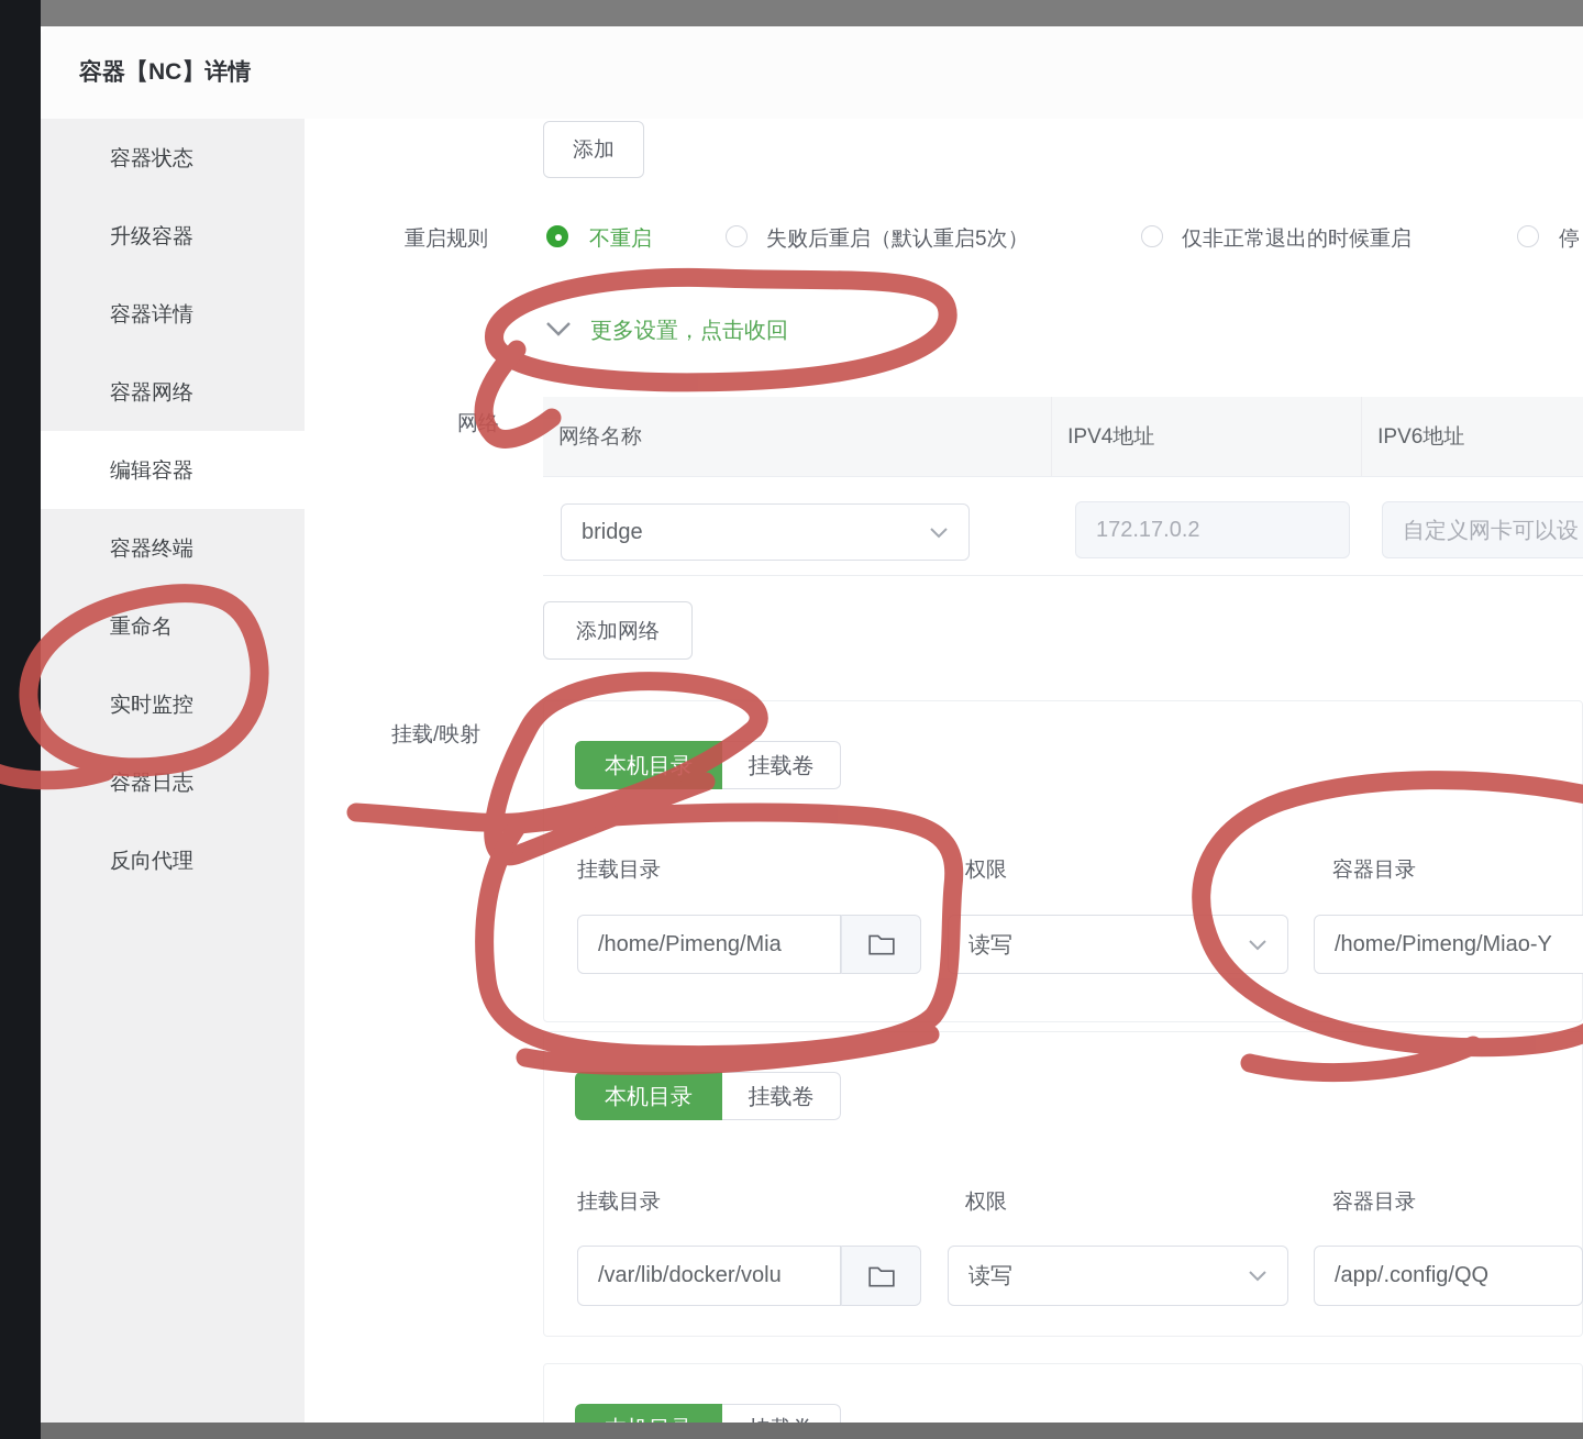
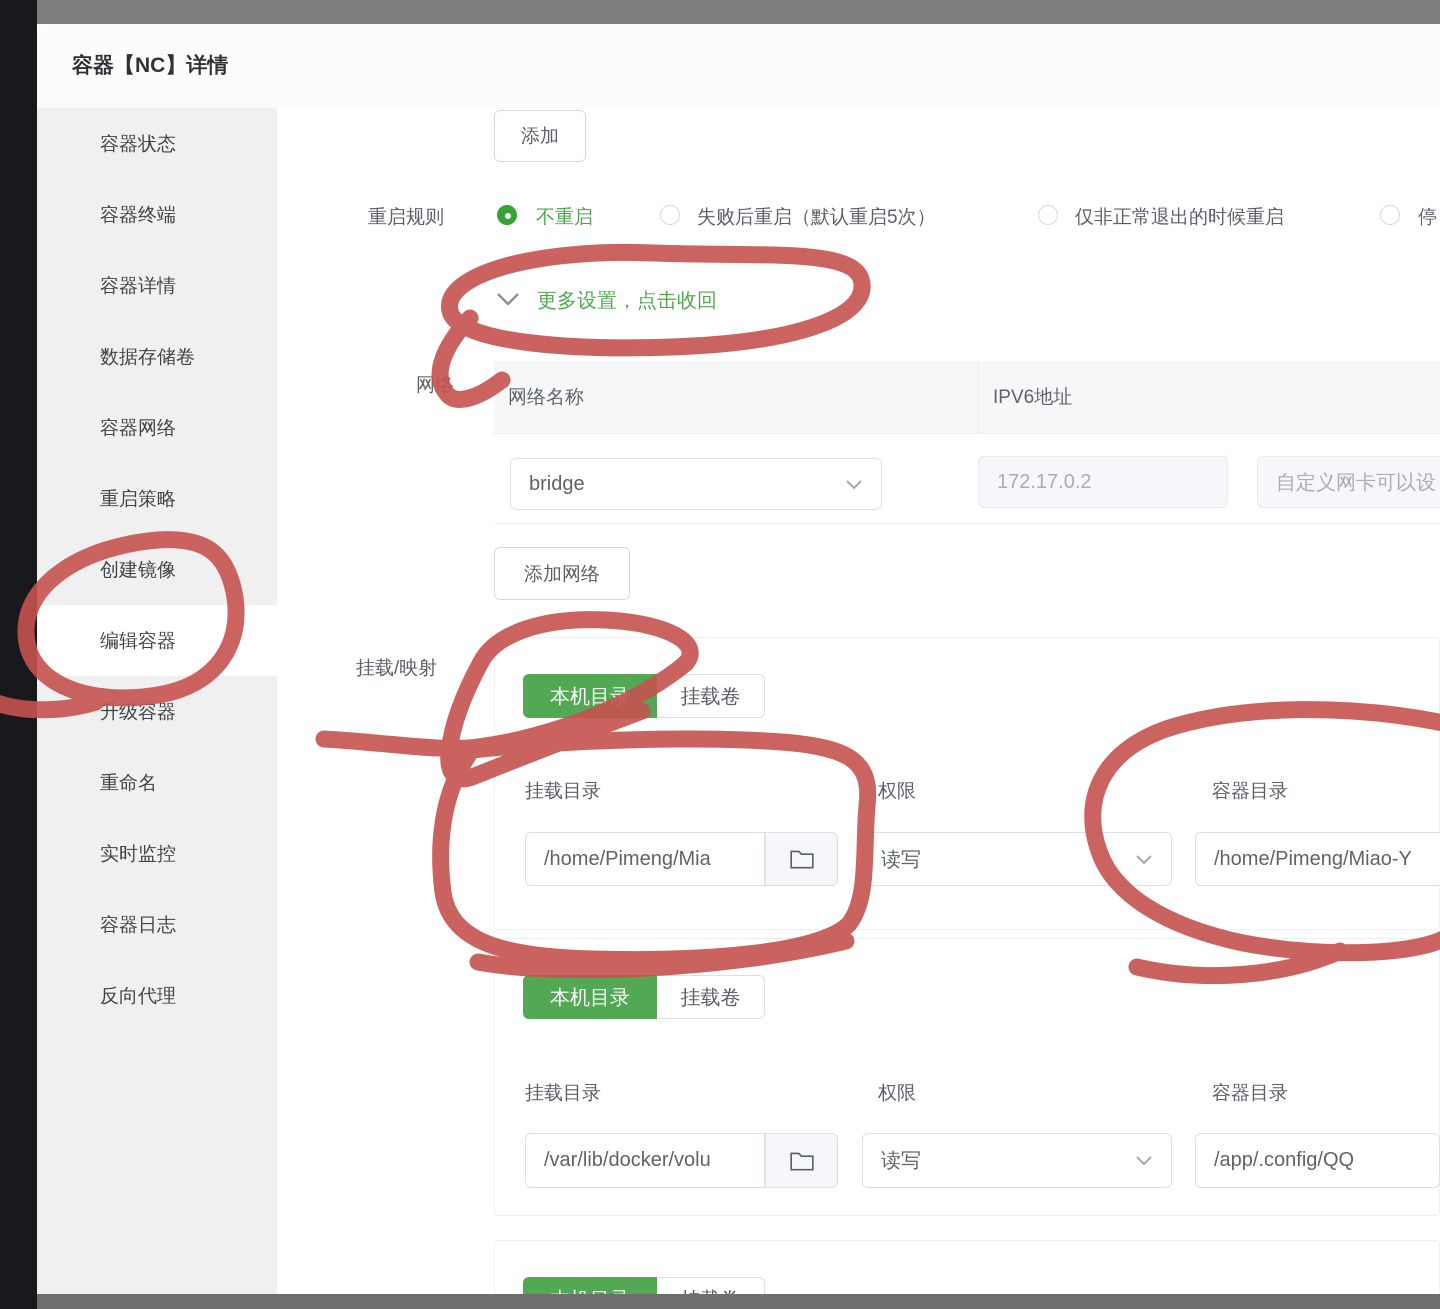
  容器【NC】详情
  容器状态
- 升级容器
+ 容器终端
  容器详情
+ 数据存储卷
  容器网络
+ 重启策略
+ 创建镜像
  编辑容器
- 容器终端
+ 升级容器
  重命名
  实时监控
  容器日志
  反向代理
  添加
  重启规则
  不重启
  失败后重启（默认重启5次）
  仅非正常退出的时候重启
  停
  更多设置，点击收回
  网络名称
- IPV4地址
  IPV6地址
  bridge
  172.17.0.2
  自定义网卡可以设
  添加网络
  挂载/映射
  本机目
  挂载卷
  挂载目录
  权限
  容器目录
  /home/Pimeng/Mia
  读写
  /home/Pimeng/Miao-Y
  本机目录
  挂载卷
  挂载目录
  权限
  容器目录
  /var/lib/docker/volu
  读写
  /app/.config/QQ
